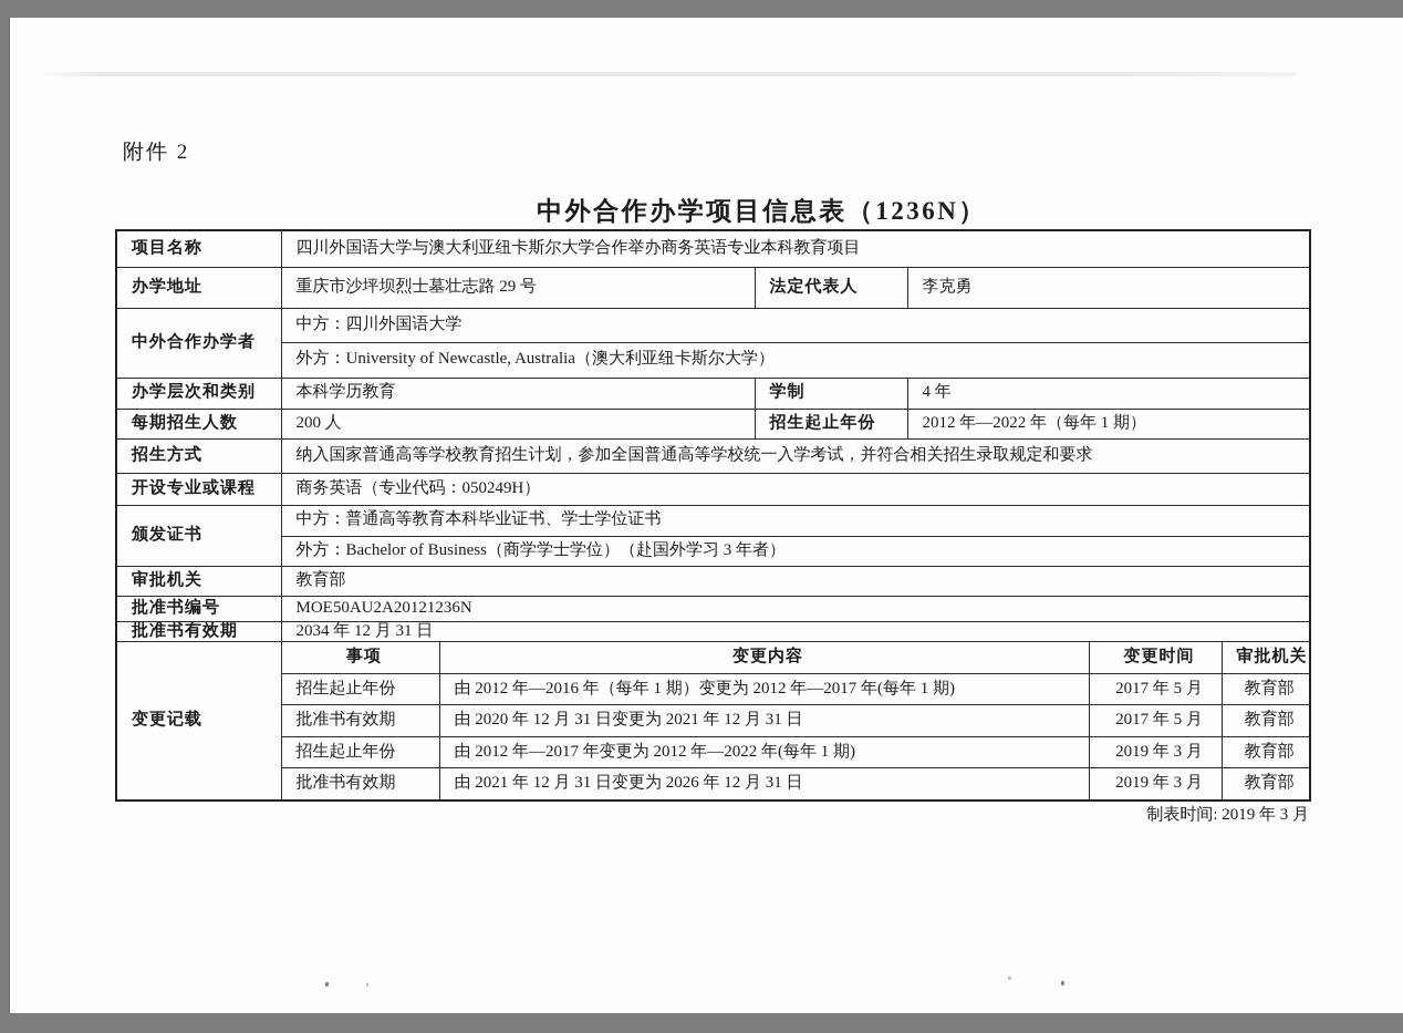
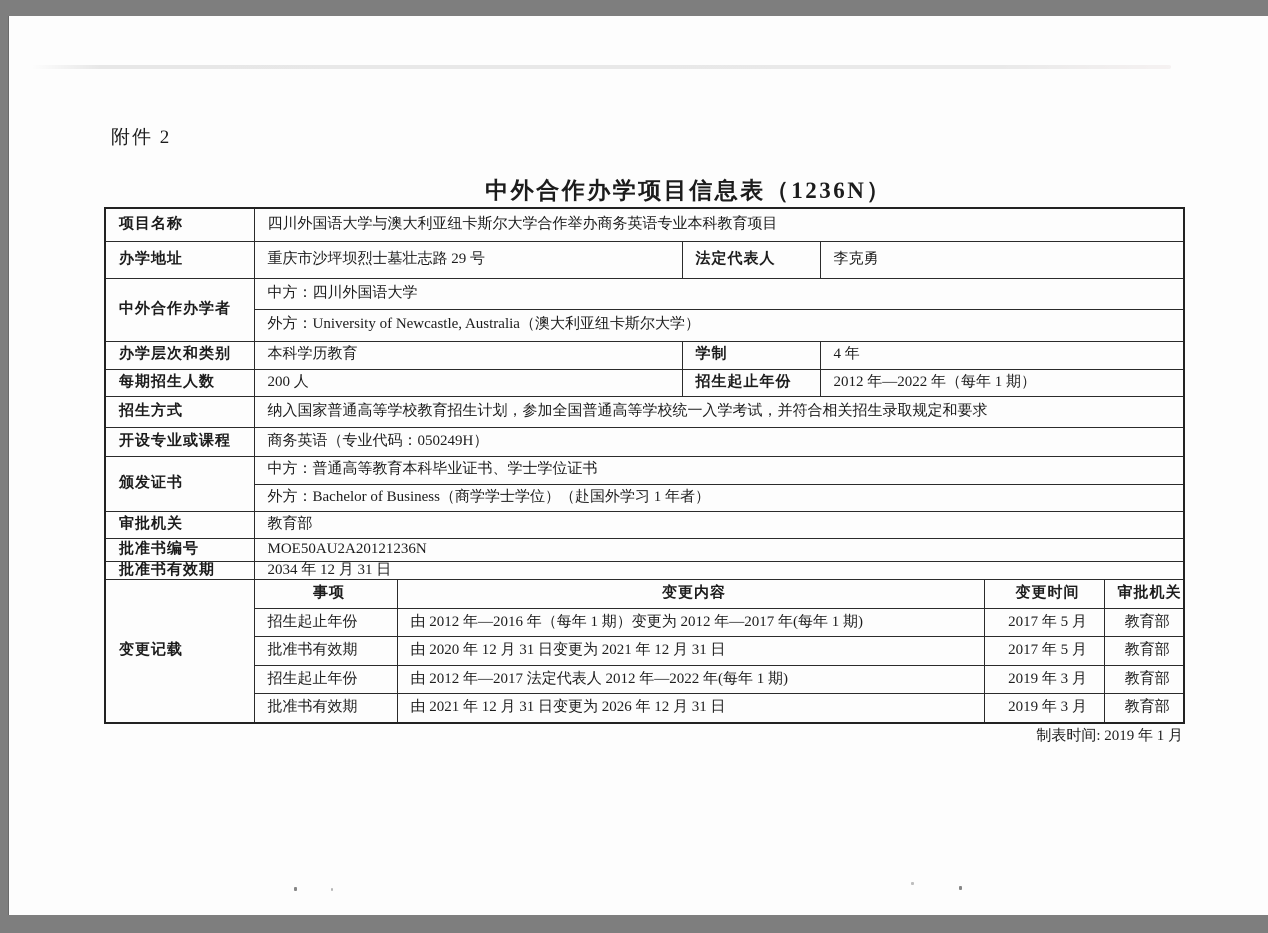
  附件 2
  中外合作办学项目信息表（1236N）
  项目名称	四川外国语大学与澳大利亚纽卡斯尔大学合作举办商务英语专业本科教育项目
  办学地址	重庆市沙坪坝烈士墓壮志路 29 号	法定代表人	李克勇
  中外合作办学者	中方：四川外国语大学
  外方：University of Newcastle, Australia（澳大利亚纽卡斯尔大学）
  办学层次和类别	本科学历教育	学制	4 年
  每期招生人数	200 人	招生起止年份	2012 年—2022 年（每年 1 期）
  招生方式	纳入国家普通高等学校教育招生计划，参加全国普通高等学校统一入学考试，并符合相关招生录取规定和要求
  开设专业或课程	商务英语（专业代码：050249H）
  颁发证书	中方：普通高等教育本科毕业证书、学士学位证书
- 外方：Bachelor of Business（商学学士学位）（赴国外学习 3 年者）
+ 外方：Bachelor of Business（商学学士学位）（赴国外学习 1 年者）
  审批机关	教育部
  批准书编号	MOE50AU2A20121236N
  批准书有效期	2034 年 12 月 31 日
  变更记载	事项	变更内容	变更时间	审批机关
  招生起止年份	由 2012 年—2016 年（每年 1 期）变更为 2012 年—2017 年(每年 1 期)	2017 年 5 月	教育部
  批准书有效期	由 2020 年 12 月 31 日变更为 2021 年 12 月 31 日	2017 年 5 月	教育部
- 招生起止年份	由 2012 年—2017 年变更为 2012 年—2022 年(每年 1 期)	2019 年 3 月	教育部
+ 招生起止年份	由 2012 年—2017 法定代表人 2012 年—2022 年(每年 1 期)	2019 年 3 月	教育部
  批准书有效期	由 2021 年 12 月 31 日变更为 2026 年 12 月 31 日	2019 年 3 月	教育部
- 制表时间: 2019 年 3 月
+ 制表时间: 2019 年 1 月
